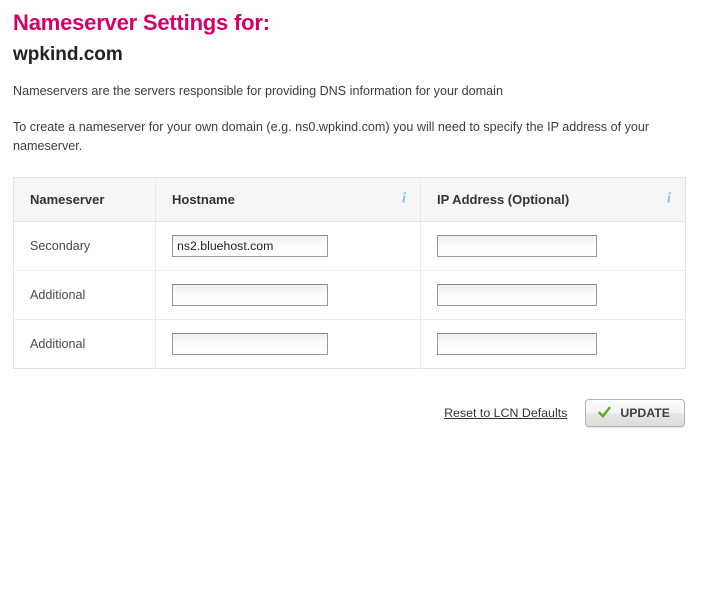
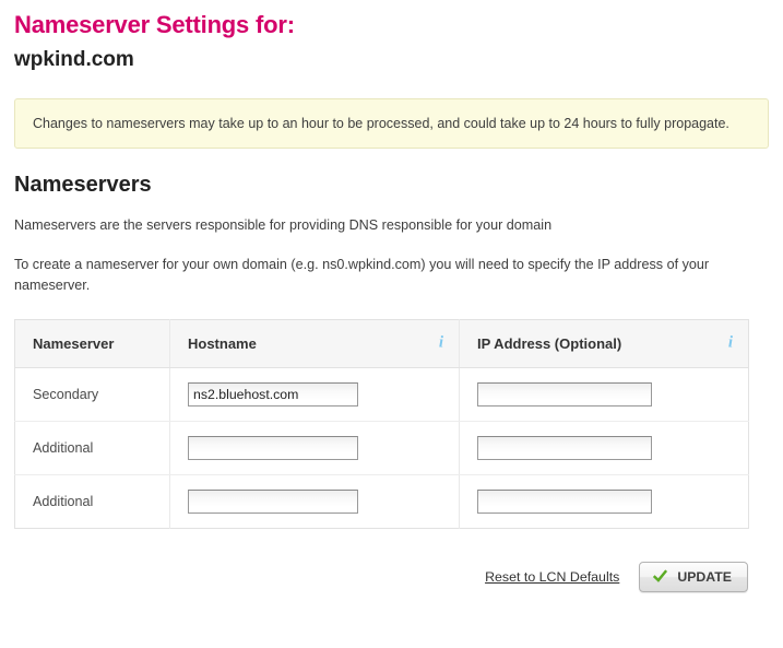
  Nameserver Settings for:
  wpkind.com
+ Changes to nameservers may take up to an hour to be processed, and could take up to 24 hours to fully propagate.
+ Nameservers
- Nameservers are the servers responsible for providing DNS information for your domain
+ Nameservers are the servers responsible for providing DNS responsible for your domain
  To create a nameserver for your own domain (e.g. ns0.wpkind.com) you will need to specify the IP address of your nameserver.
  Nameserver	Hostname i	IP Address (Optional) i
  Secondary	ns2.bluehost.com
  Additional
  Additional
  Reset to LCN Defaults
  UPDATE
